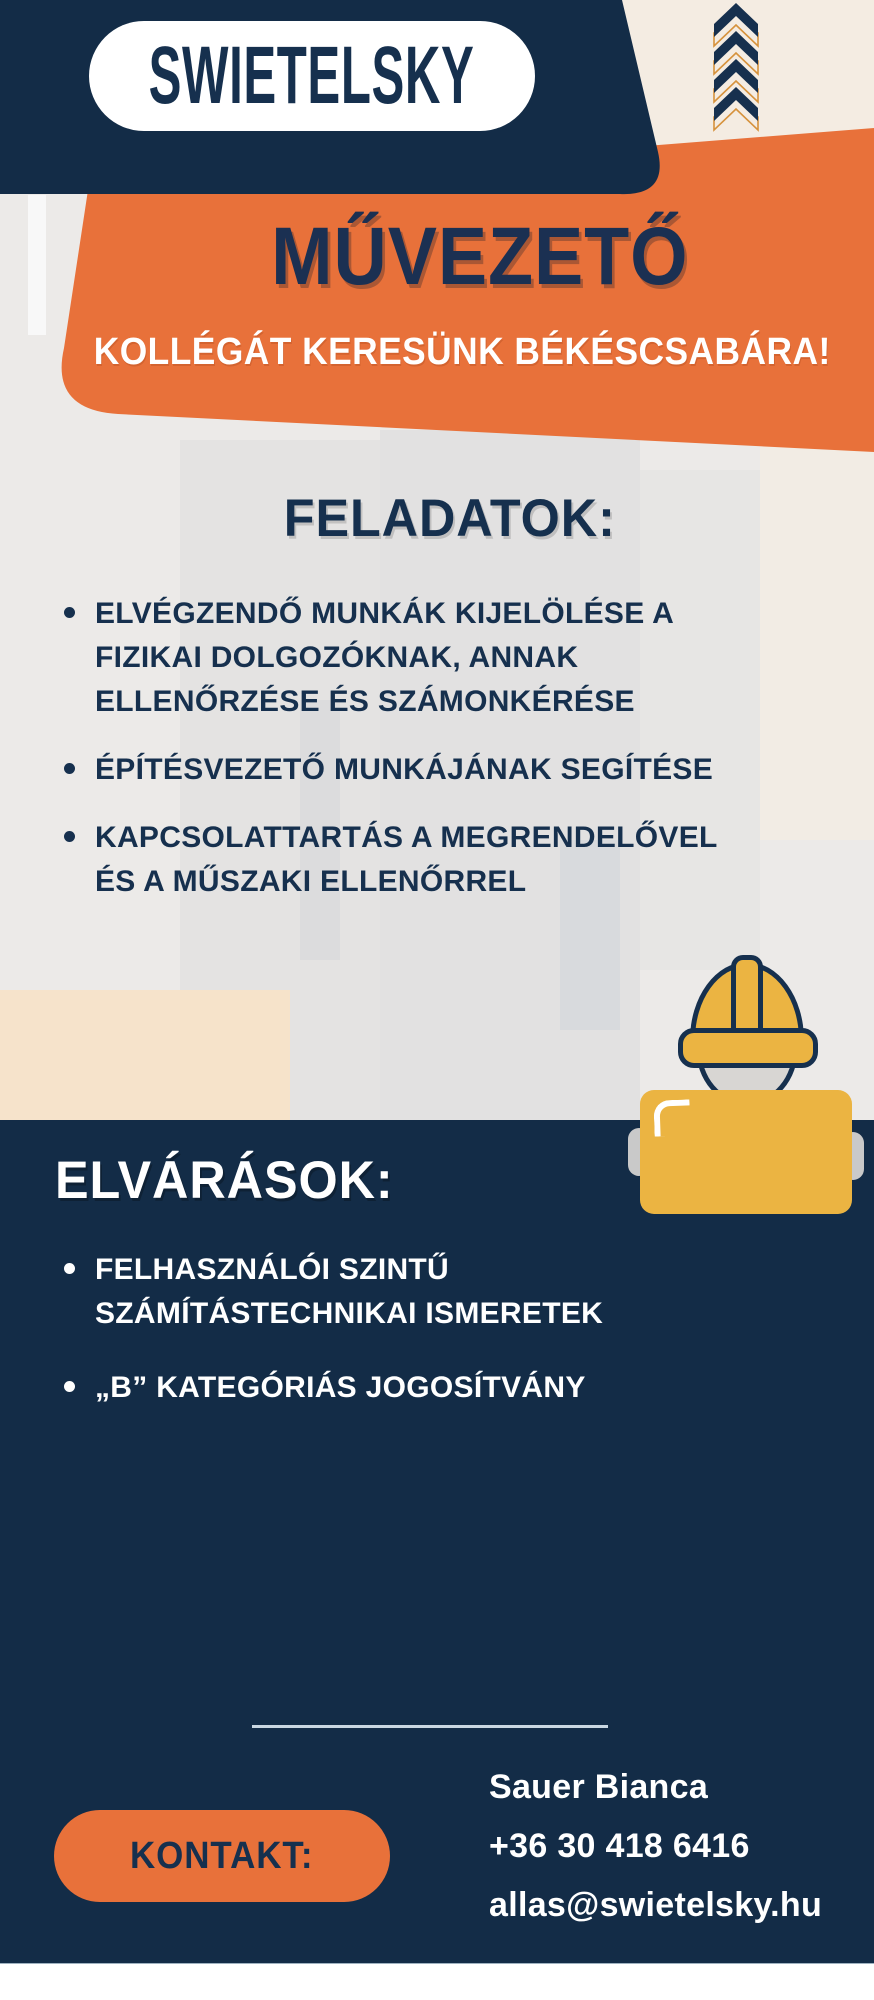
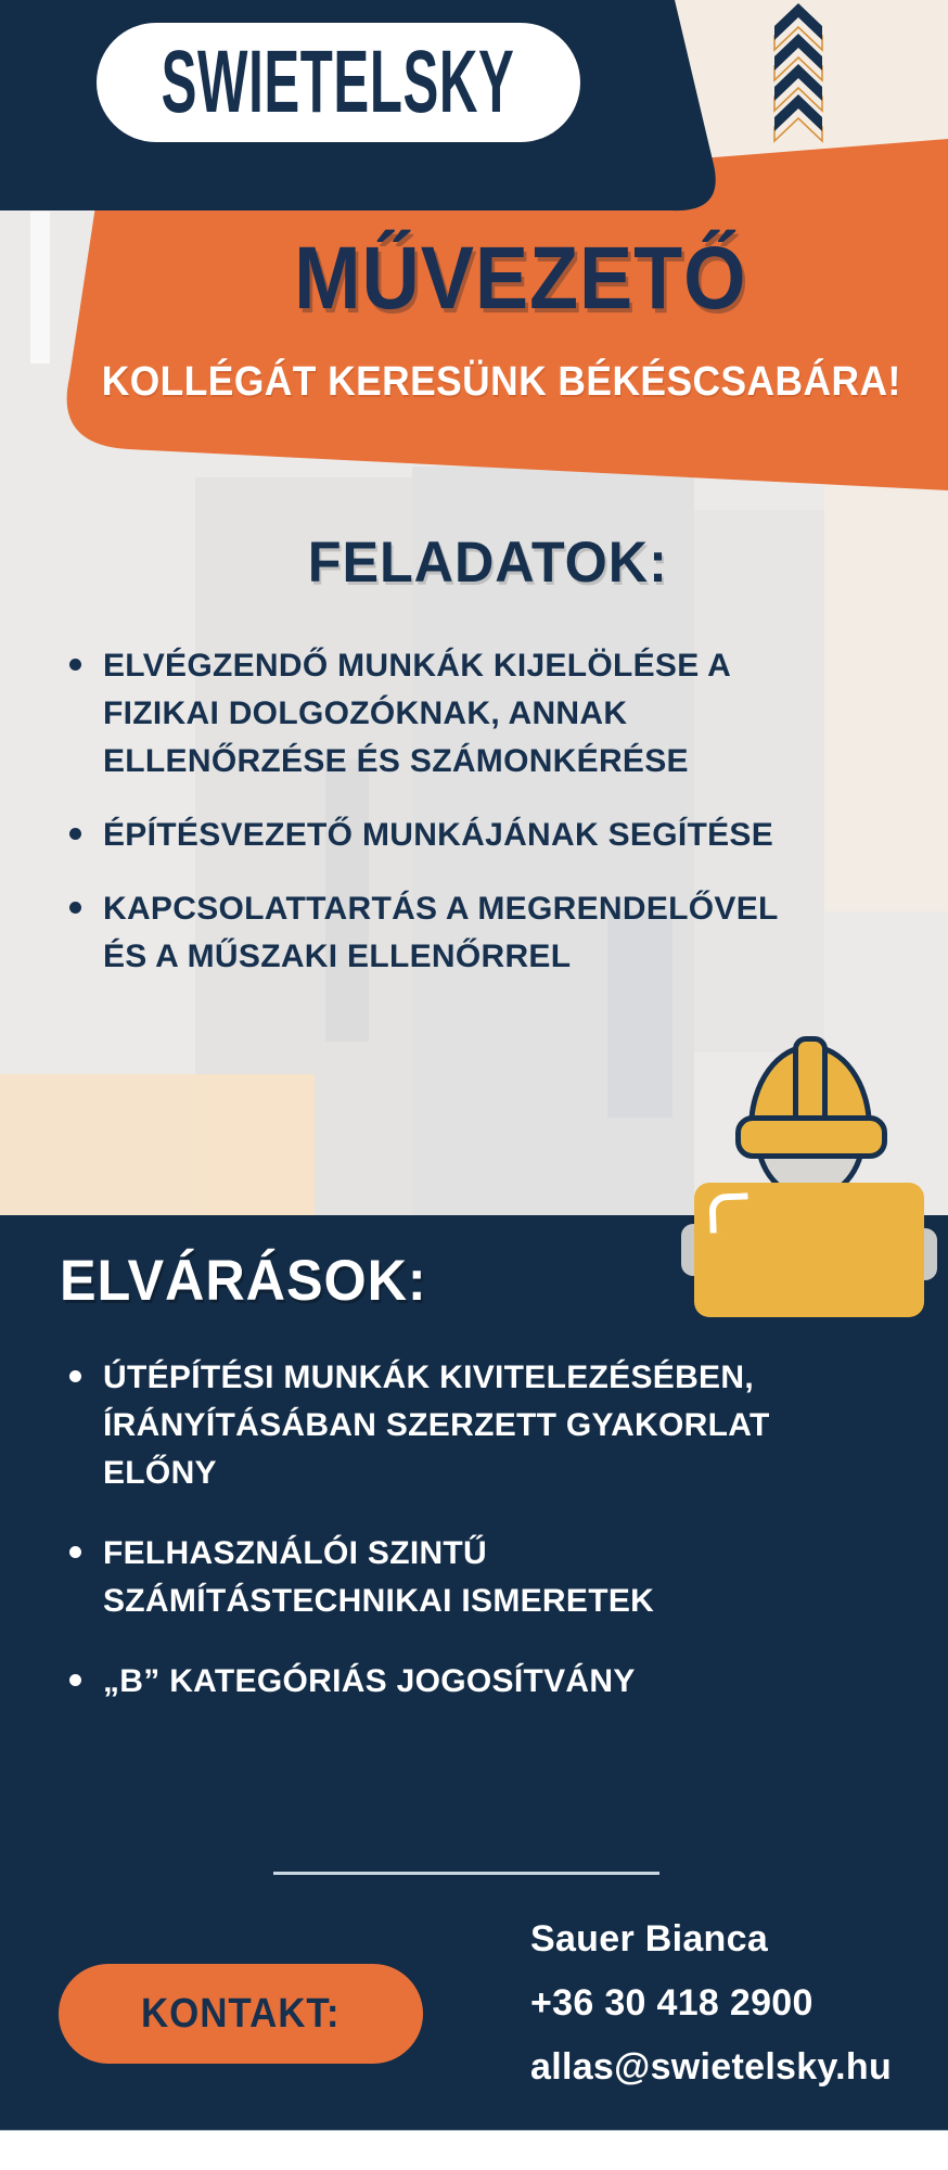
  SWIETELSKY
  MŰVEZETŐ
  KOLLÉGÁT KERESÜNK BÉKÉSCSABÁRA!
  FELADATOK:
  ELVÉGZENDŐ MUNKÁK KIJELÖLÉSE A
  FIZIKAI DOLGOZÓKNAK, ANNAK
  ELLENŐRZÉSE ÉS SZÁMONKÉRÉSE
  ÉPÍTÉSVEZETŐ MUNKÁJÁNAK SEGÍTÉSE
  KAPCSOLATTARTÁS A MEGRENDELŐVEL
  ÉS A MŰSZAKI ELLENŐRREL
  ELVÁRÁSOK:
+ ÚTÉPÍTÉSI MUNKÁK KIVITELEZÉSÉBEN,
+ ÍRÁNYÍTÁSÁBAN SZERZETT GYAKORLAT
+ ELŐNY
  FELHASZNÁLÓI SZINTŰ
  SZÁMÍTÁSTECHNIKAI ISMERETEK
  „B” KATEGÓRIÁS JOGOSÍTVÁNY
  KONTAKT:
  Sauer Bianca
- +36 30 418 6416
+ +36 30 418 2900
  allas@swietelsky.hu
